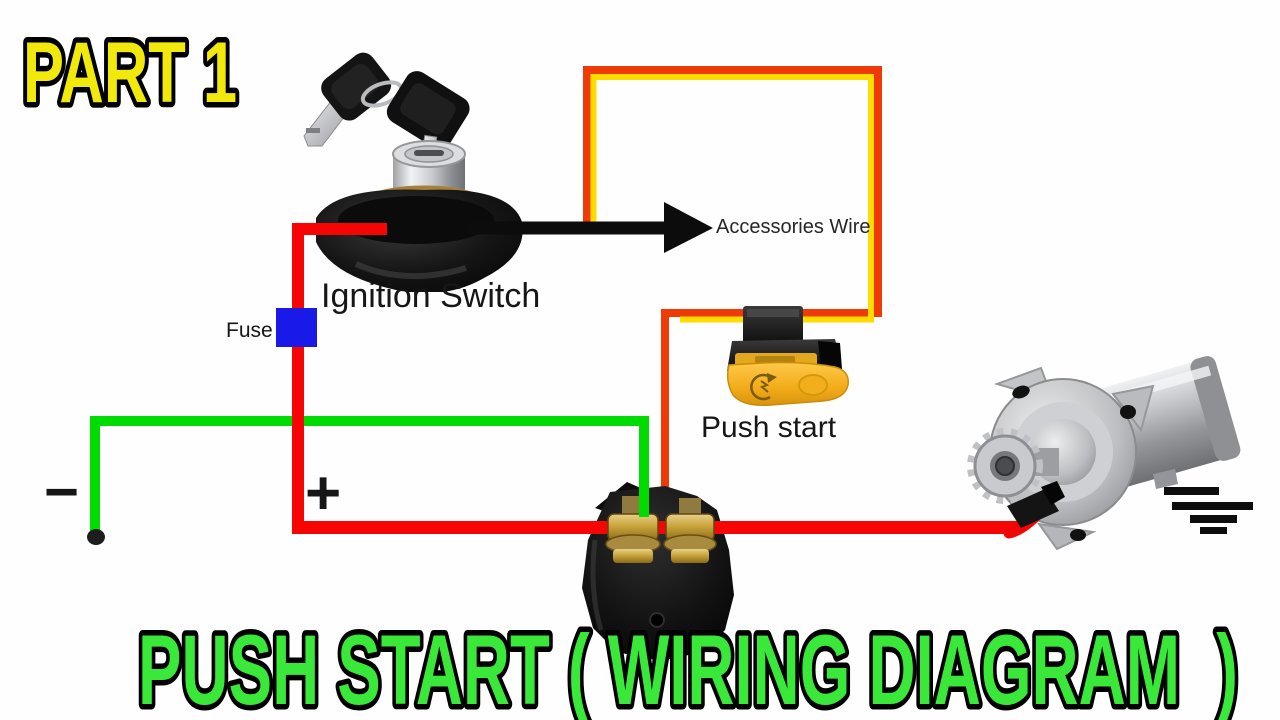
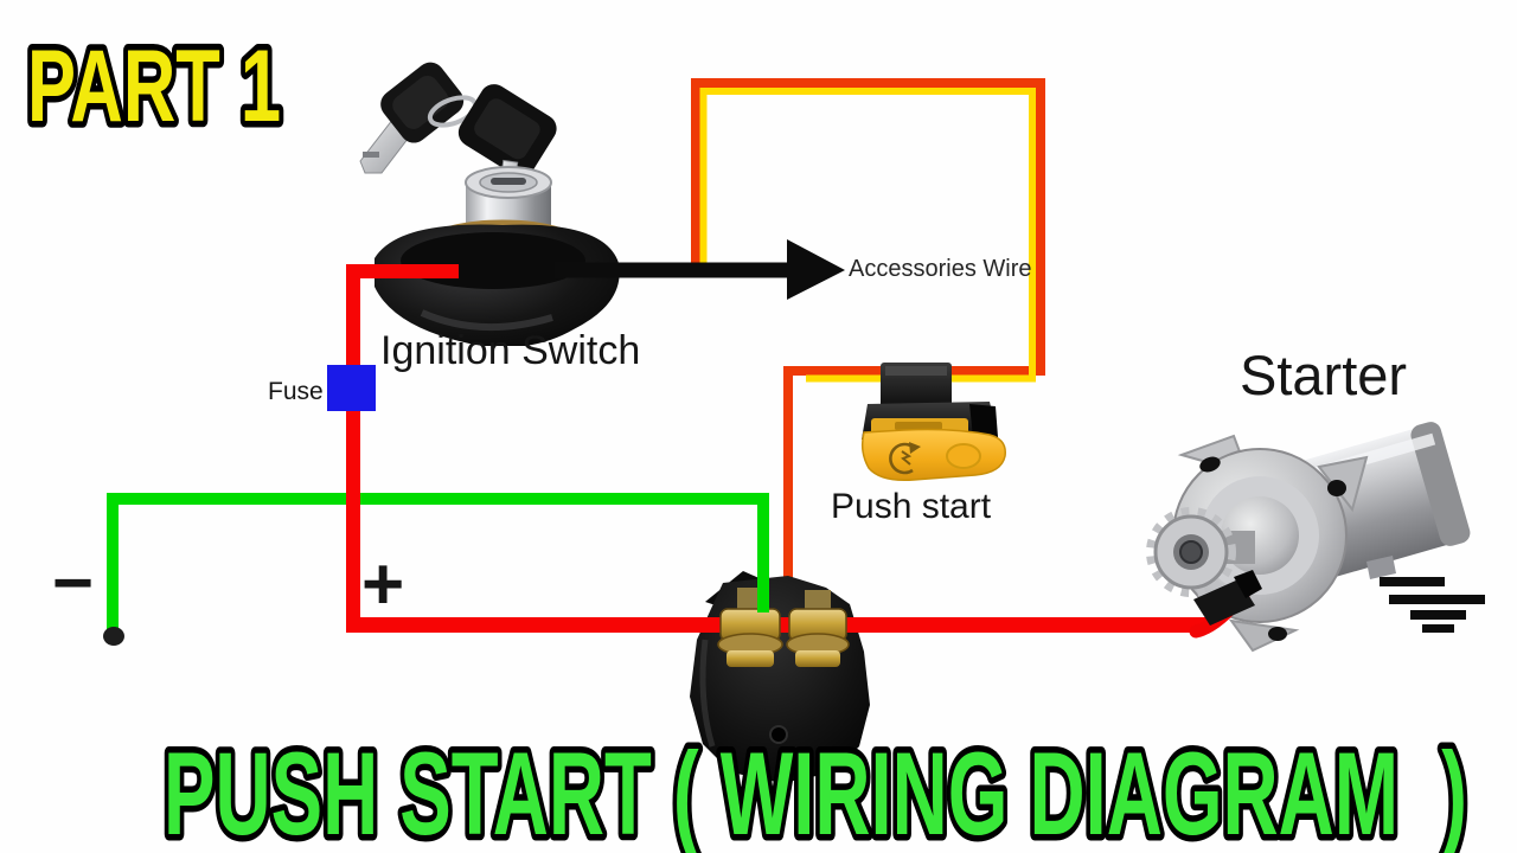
  Ignition Switch
  Accessories Wire
  Fuse
  Push start
+ Starter
  −
  +
  PART 1
  PUSH START ( WIRING DIAGRAM )
